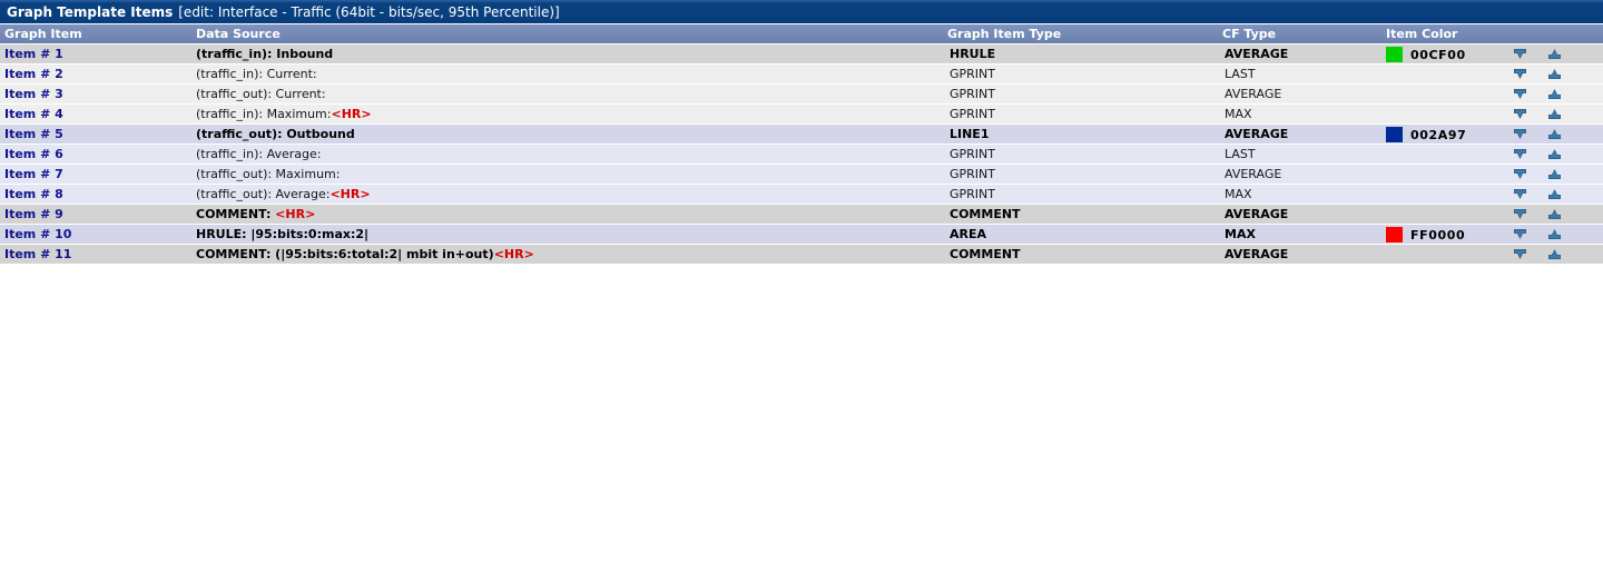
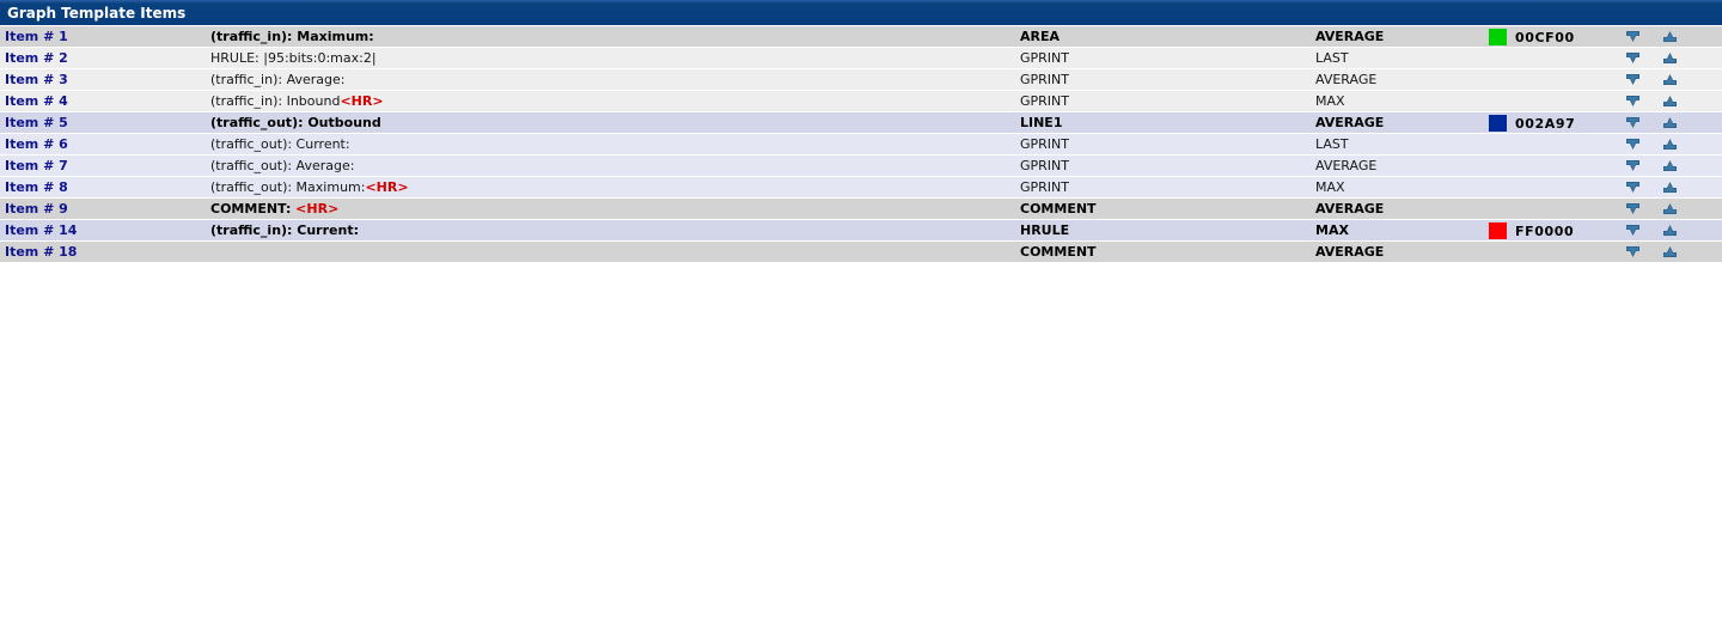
  Graph Template Items
- [edit: Interface - Traffic (64bit - bits/sec, 95th Percentile)]
- Graph Item
- Data Source
- Graph Item Type
- CF Type
- Item Color
  Item # 1
- (traffic_in): Inbound
+ (traffic_in): Maximum:
- HRULE
+ AREA
  AVERAGE
  00CF00
  Item # 2
- (traffic_in): Current:
+ HRULE: |95:bits:0:max:2|
  GPRINT
  LAST
  Item # 3
- (traffic_out): Current:
+ (traffic_in): Average:
  GPRINT
  AVERAGE
  Item # 4
- (traffic_in): Maximum:<HR>
+ (traffic_in): Inbound<HR>
  GPRINT
  MAX
  Item # 5
  (traffic_out): Outbound
  LINE1
  AVERAGE
  002A97
  Item # 6
- (traffic_in): Average:
+ (traffic_out): Current:
  GPRINT
  LAST
  Item # 7
- (traffic_out): Maximum:
+ (traffic_out): Average:
  GPRINT
  AVERAGE
  Item # 8
- (traffic_out): Average:<HR>
+ (traffic_out): Maximum:<HR>
  GPRINT
  MAX
  Item # 9
  COMMENT: <HR>
  COMMENT
  AVERAGE
- Item # 10
+ Item # 14
- HRULE: |95:bits:0:max:2|
+ (traffic_in): Current:
- AREA
+ HRULE
  MAX
  FF0000
- Item # 11
+ Item # 18
- COMMENT: (|95:bits:6:total:2| mbit in+out)<HR>
  COMMENT
  AVERAGE
